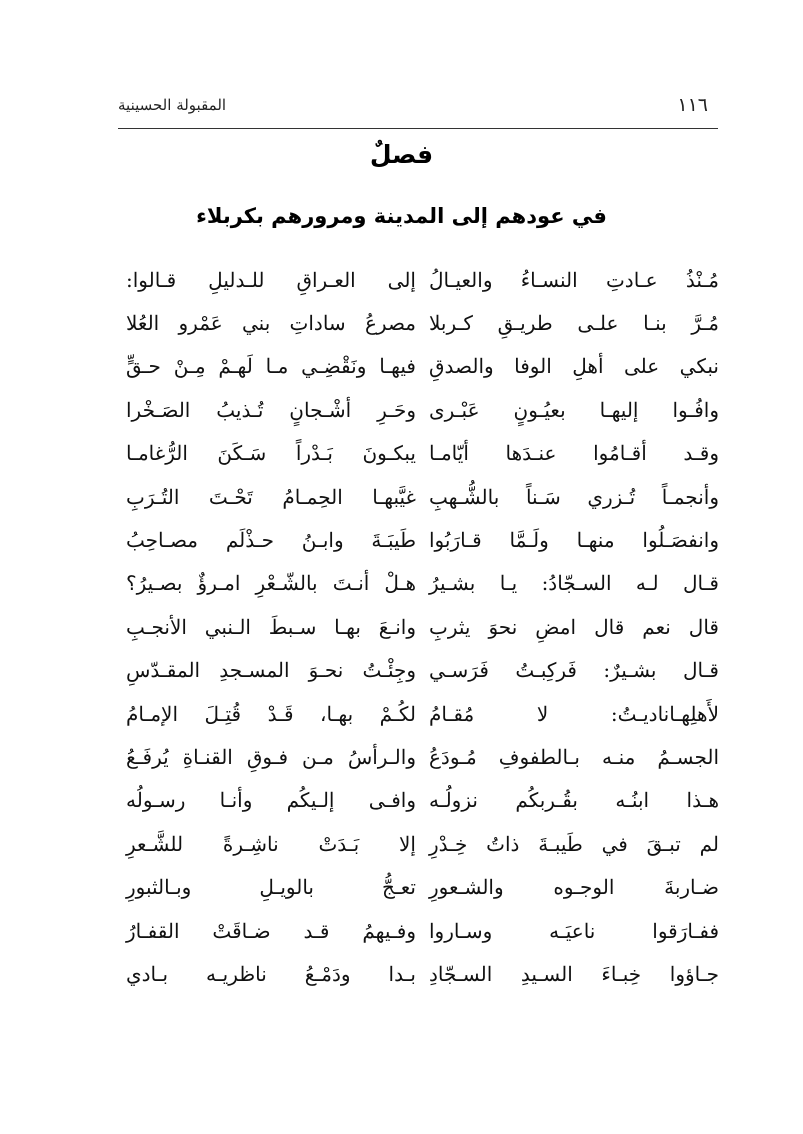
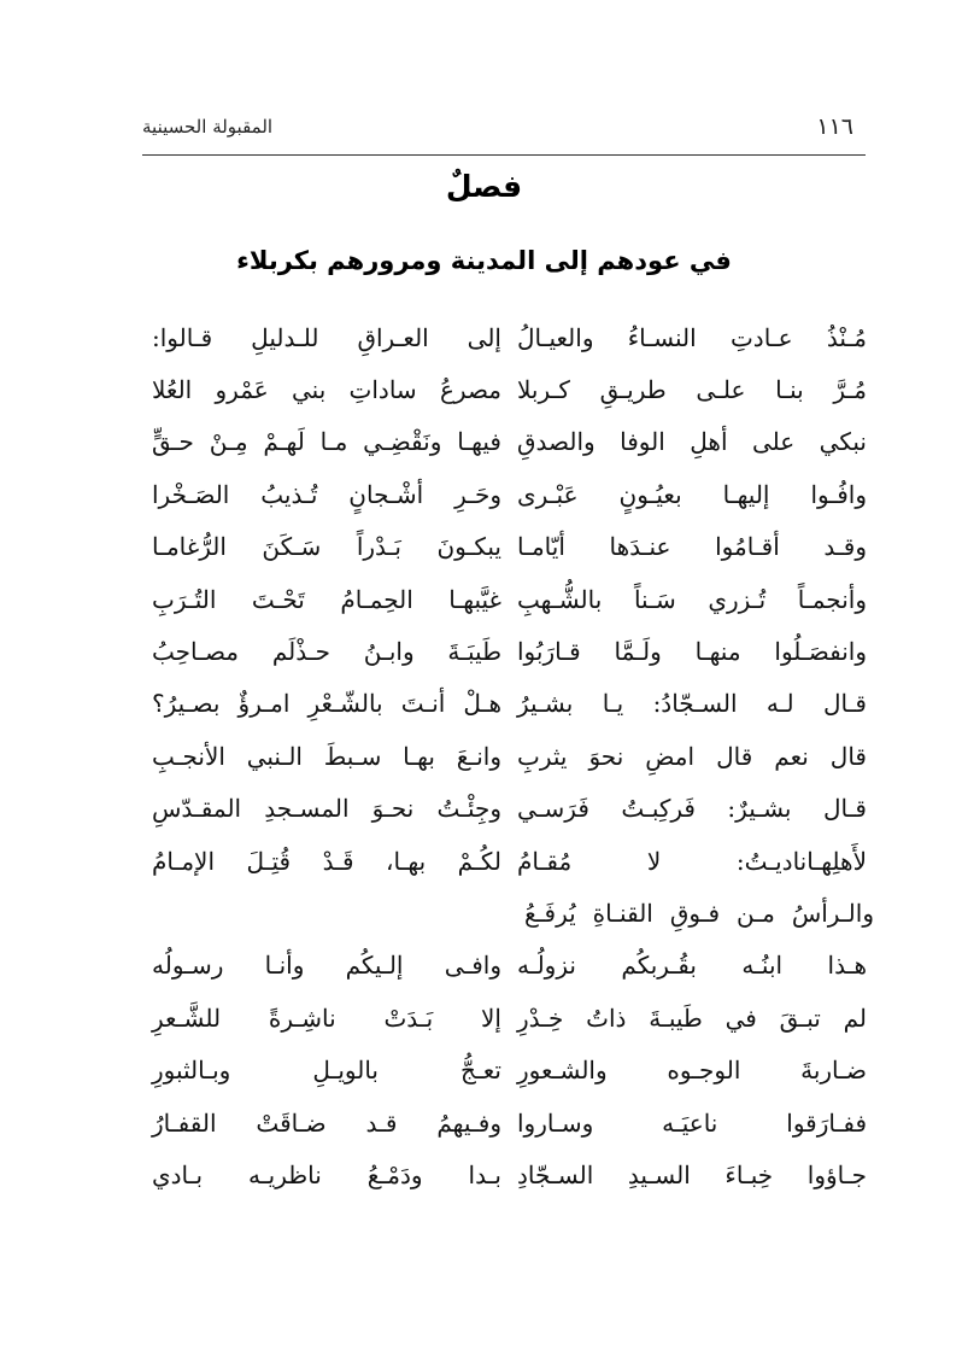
  المقبولة الحسينية
  ١١٦
  فصلٌ
  في عودهم إلى المدينة ومرورهم بكربلاء
  مُـنْذُ عـادتِ النسـاءُ والعيـالُ
  إلى العـراقِ للـدليلِ قـالوا:
  مُـرَّ بنـا علـى طريـقِ كـربلا
  مصرعُ ساداتِ بني عَمْرو العُلا
  نبكي على أهلِ الوفا والصدقِ
  فيهـا ونَقْضِـي مـا لَهـمْ مِـنْ حـقٍّ
  وافُـوا إليهـا بعيُـونٍ عَبْـرى
  وحَـرِ أشْـجانٍ تُـذيبُ الصَـخْرا
  وقـد أقـامُوا عنـدَها أيّامـا
  يبكـونَ بَـدْراً سَـكَنَ الرُّغامـا
  وأنجمـاً تُـزري سَـناً بالشُّـهبِ
  غيَّبهـا الحِمـامُ تَحْـتَ التُـرَبِ
  وانفصَـلُوا منهـا ولَـمَّا قـارَبُوا
  طَيبَـةَ وابـنُ حـذْلَم مصـاحِبُ
  قـال لـه السـجّادُ: يـا بشـيرُ
  هـلْ أنـتَ بالشّـعْرِ امـرؤٌ بصـيرُ؟
  قال نعم قال امضِ نحوَ يثربِ
  وانـعَ بهـا سـبطَ الـنبي الأنجـبِ
  قـال بشـيرٌ: فَركِبـتُ فَرَسـي
  وجِئْـتُ نحـوَ المسـجدِ المقـدّسِ
  لأَهلِهـاناديـتُ: لا مُقـامُ
  لكُـمْ بهـا، قَـدْ قُتِـلَ الإمـامُ
- الجسـمُ منـه بـالطفوفِ مُـودَعُ
  والـرأسُ مـن فـوقِ القنـاةِ يُرفَـعُ
  هـذا ابنُـه بقُـربكُم نزولُـه
  وافـى إلـيكُم وأنـا رسـولُه
  لم تبـقَ في طَيبـةَ ذاتُ خِـدْرِ
  إلا بَـدَتْ ناشِـرةً للشَّـعرِ
  ضـاربةَ الوجـوه والشـعورِ
  تعـجُّ بالويـلِ وبـالثبورِ
  ففـارَقوا ناعيَـه وسـاروا
  وفـيهمُ قـد ضـاقَتْ القفـارُ
  جـاؤوا خِبـاءَ السـيدِ السـجّادِ
  بـدا ودَمْـعُ ناظريـه بـادي
